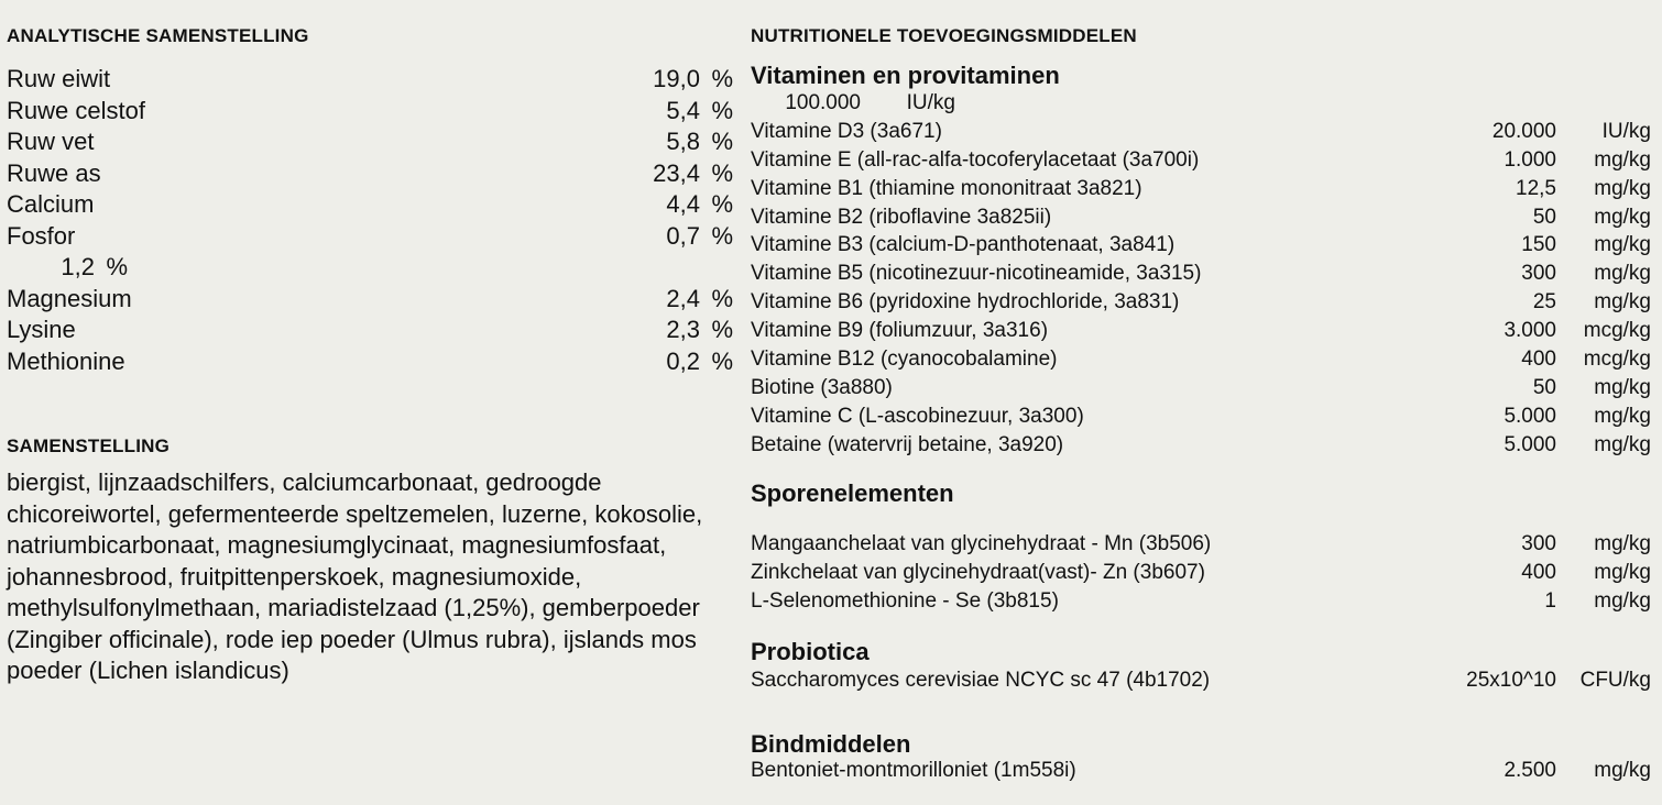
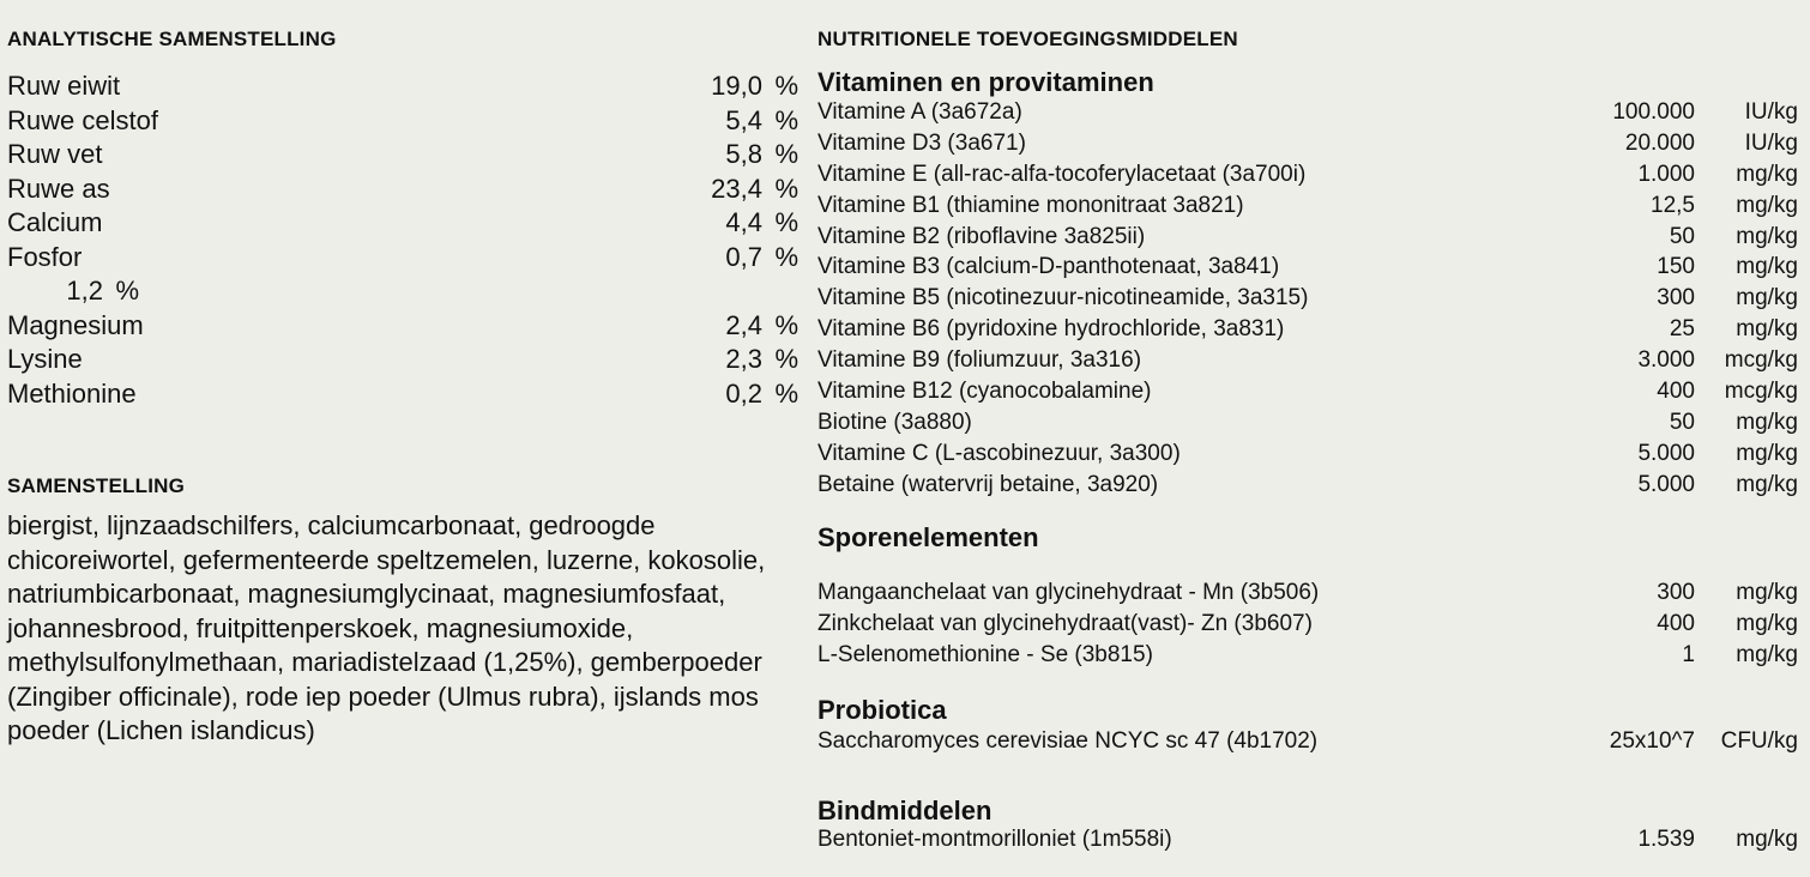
  ANALYTISCHE SAMENSTELLING
  Ruw eiwit
  19,0
  %
  Ruwe celstof
  5,4
  %
  Ruw vet
  5,8
  %
  Ruwe as
  23,4
  %
  Calcium
  4,4
  %
  Fosfor
  0,7
  %
  1,2
  %
  Magnesium
  2,4
  %
  Lysine
  2,3
  %
  Methionine
  0,2
  %
  SAMENSTELLING
  biergist, lijnzaadschilfers, calciumcarbonaat, gedroogde chicoreiwortel, gefermenteerde speltzemelen, luzerne, kokosolie, natriumbicarbonaat, magnesiumglycinaat, magnesiumfosfaat, johannesbrood, fruitpittenperskoek, magnesiumoxide, methylsulfonylmethaan, mariadistelzaad (1,25%), gemberpoeder (Zingiber officinale), rode iep poeder (Ulmus rubra), ijslands mos poeder (Lichen islandicus)
  NUTRITIONELE TOEVOEGINGSMIDDELEN
  Vitaminen en provitaminen
+ Vitamine A (3a672a)
  100.000
  IU/kg
  Vitamine D3 (3a671)
  20.000
  IU/kg
  Vitamine E (all-rac-alfa-tocoferylacetaat (3a700i)
  1.000
  mg/kg
  Vitamine B1 (thiamine mononitraat 3a821)
  12,5
  mg/kg
  Vitamine B2 (riboflavine 3a825ii)
  50
  mg/kg
  Vitamine B3 (calcium-D-panthotenaat, 3a841)
  150
  mg/kg
  Vitamine B5 (nicotinezuur-nicotineamide, 3a315)
  300
  mg/kg
  Vitamine B6 (pyridoxine hydrochloride, 3a831)
  25
  mg/kg
  Vitamine B9 (foliumzuur, 3a316)
  3.000
  mcg/kg
  Vitamine B12 (cyanocobalamine)
  400
  mcg/kg
  Biotine (3a880)
  50
  mg/kg
  Vitamine C (L-ascobinezuur, 3a300)
  5.000
  mg/kg
  Betaine (watervrij betaine, 3a920)
  5.000
  mg/kg
  Sporenelementen
  Mangaanchelaat van glycinehydraat - Mn (3b506)
  300
  mg/kg
  Zinkchelaat van glycinehydraat(vast)- Zn (3b607)
  400
  mg/kg
  L-Selenomethionine - Se (3b815)
  1
  mg/kg
  Probiotica
  Saccharomyces cerevisiae NCYC sc 47 (4b1702)
- 25x10^10
+ 25x10^7
  CFU/kg
  Bindmiddelen
  Bentoniet-montmorilloniet (1m558i)
- 2.500
+ 1.539
  mg/kg
